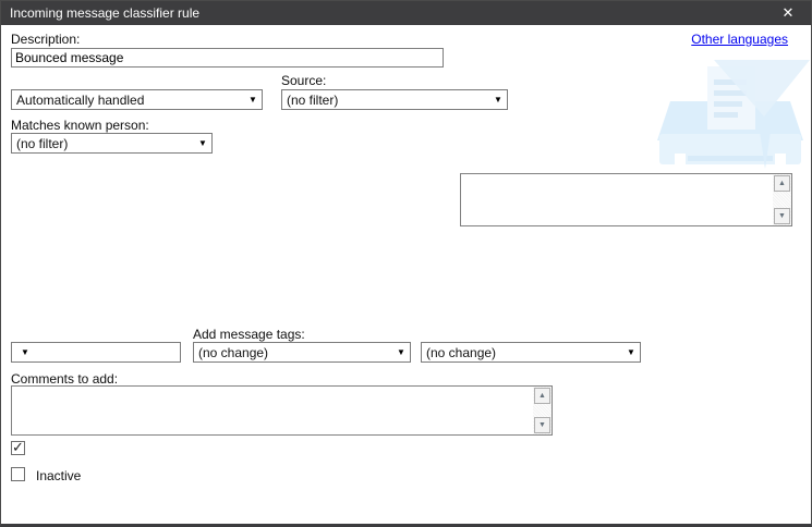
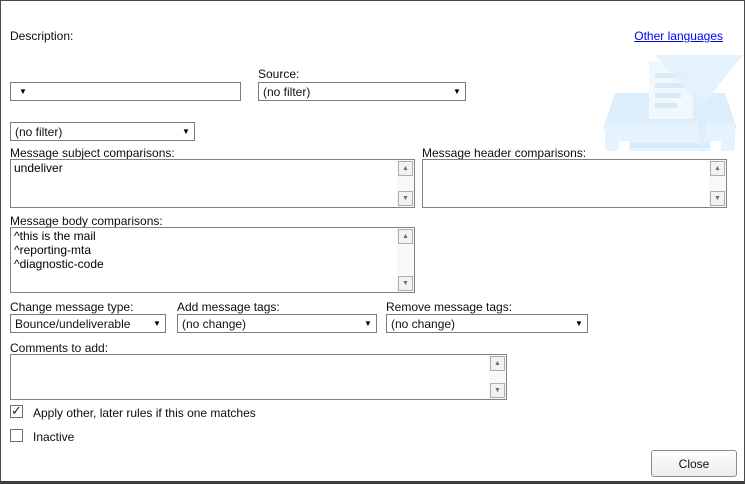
- Incoming message classifier rule
- ✕
  Other languages
  Description:
- Bounced message
- Automatically handled
  ▼
  Source:
  (no filter)
  ▼
- Matches known person:
  (no filter)
  ▼
+ Message subject comparisons:
+ undeliver
+ Message header comparisons:
+ Message body comparisons:
+ ^this is the mail
+ ^reporting-mta
+ ^diagnostic-code
+ Change message type:
+ Bounce/undeliverable
  ▼
  Add message tags:
  (no change)
  ▼
+ Remove message tags:
  (no change)
  ▼
  Comments to add:
  ✓
+ Apply other, later rules if this one matches
  Inactive
+ Close
